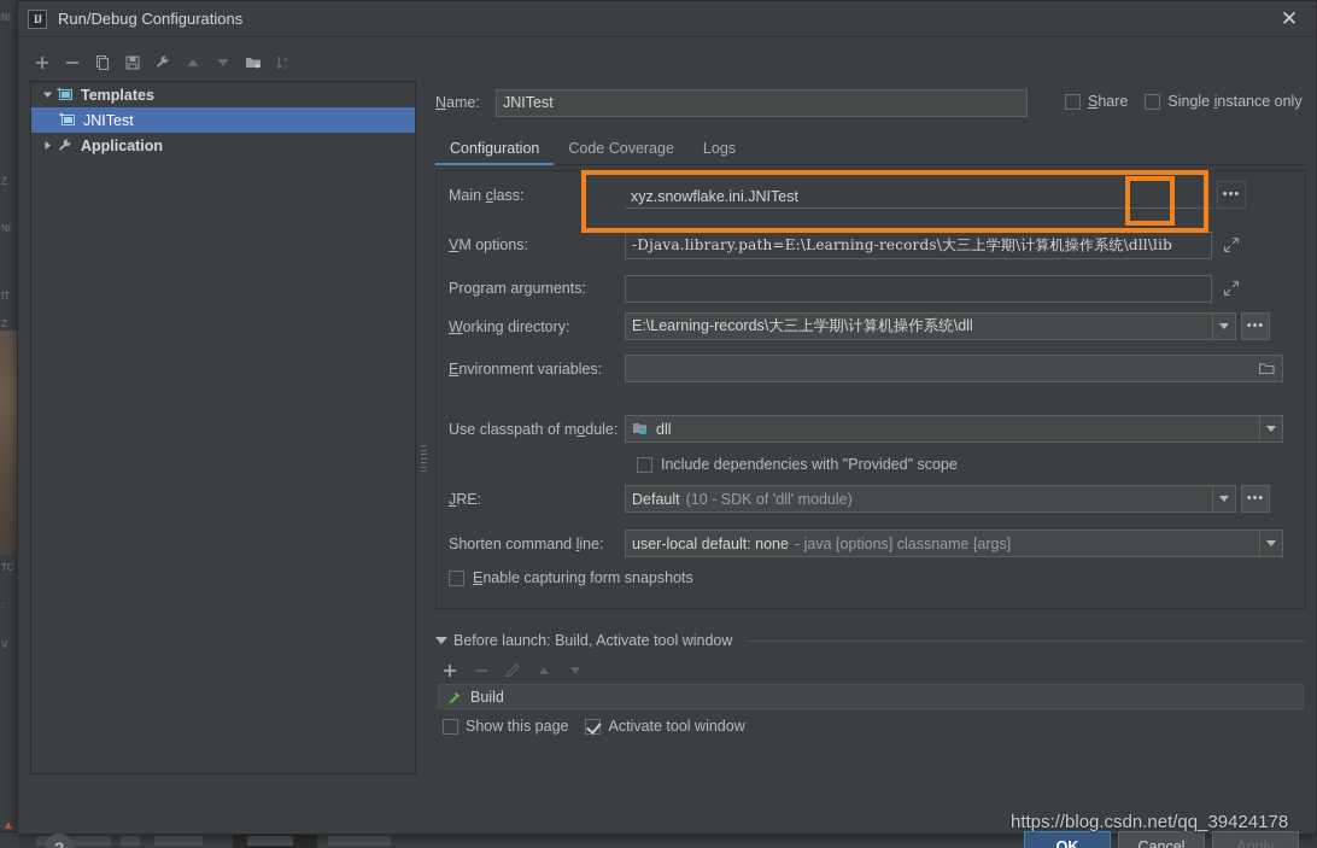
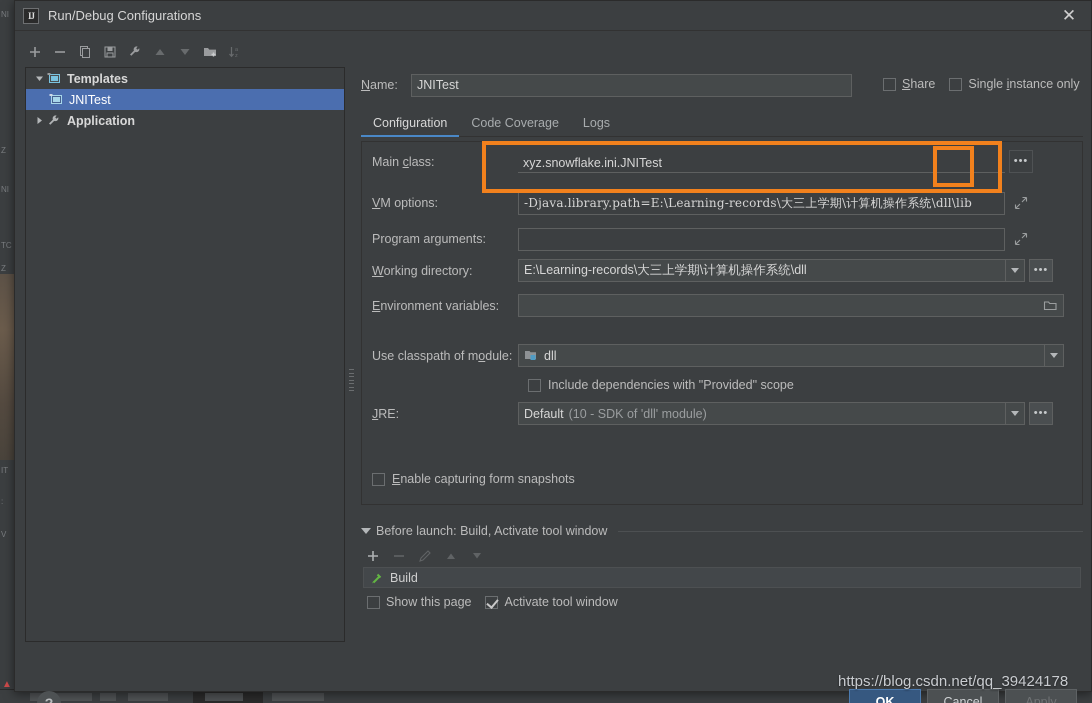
  NI
  Z
  NI
- IT
+ TC
  Z
- TC
+ IT
  :
  V
  ▲
  IJ
  Run/Debug Configurations
  ✕
  Templates
  JNITest
  Application
  Name:
  JNITest
  Share
  Single instance only
  Configuration
  Code Coverage
  Logs
  Main class:
  xyz.snowflake.ini.JNITest
  •••
  VM options:
  -Djava.library.path=E:\Learning-records\大三上学期\计算机操作系统\dll\lib
  Program arguments:
  Working directory:
  E:\Learning-records\大三上学期\计算机操作系统\dll
  •••
  Environment variables:
  Use classpath of module:
  dll
  Include dependencies with "Provided" scope
  JRE:
  Default
  (10 - SDK of 'dll' module)
  •••
- Shorten command line:
- user-local default: none
- - java [options] classname [args]
  Enable capturing form snapshots
  Before launch: Build, Activate tool window
  Build
  Show this page
  Activate tool window
  OK
  Cancel
  Apply
  https://blog.csdn.net/qq_39424178
